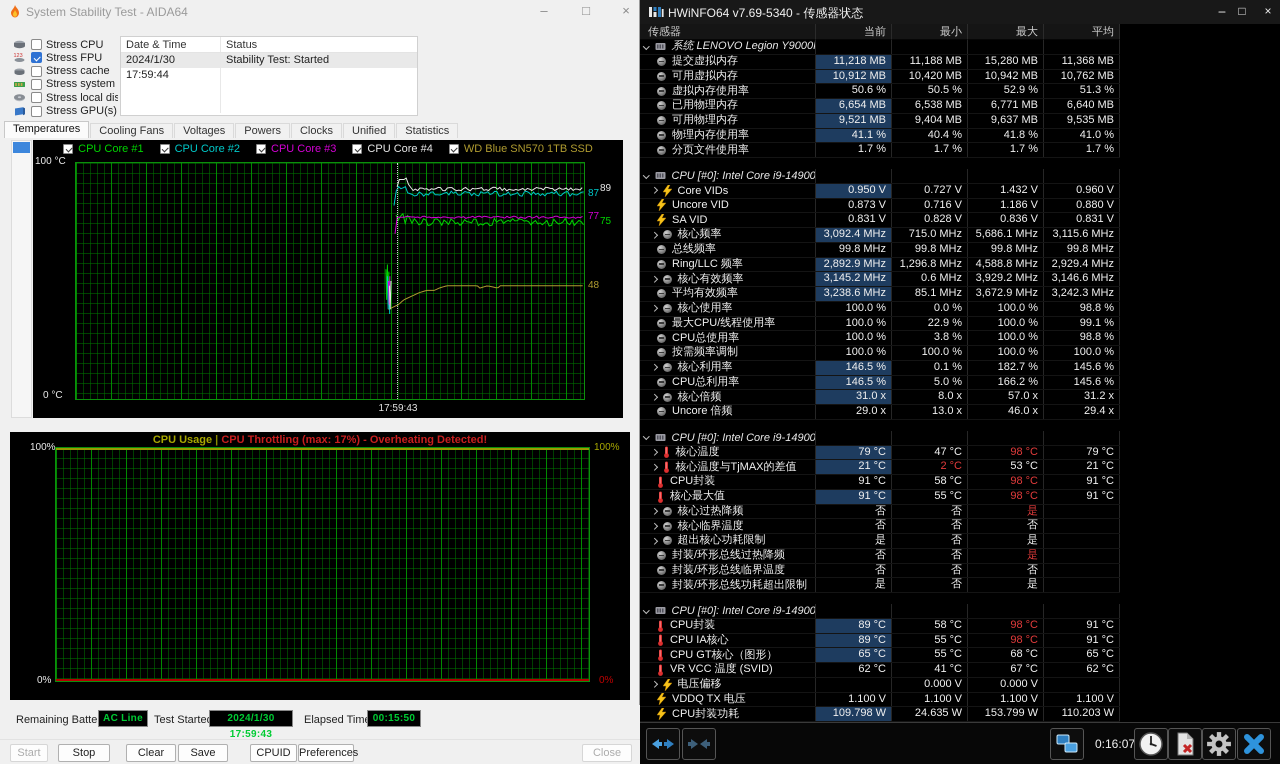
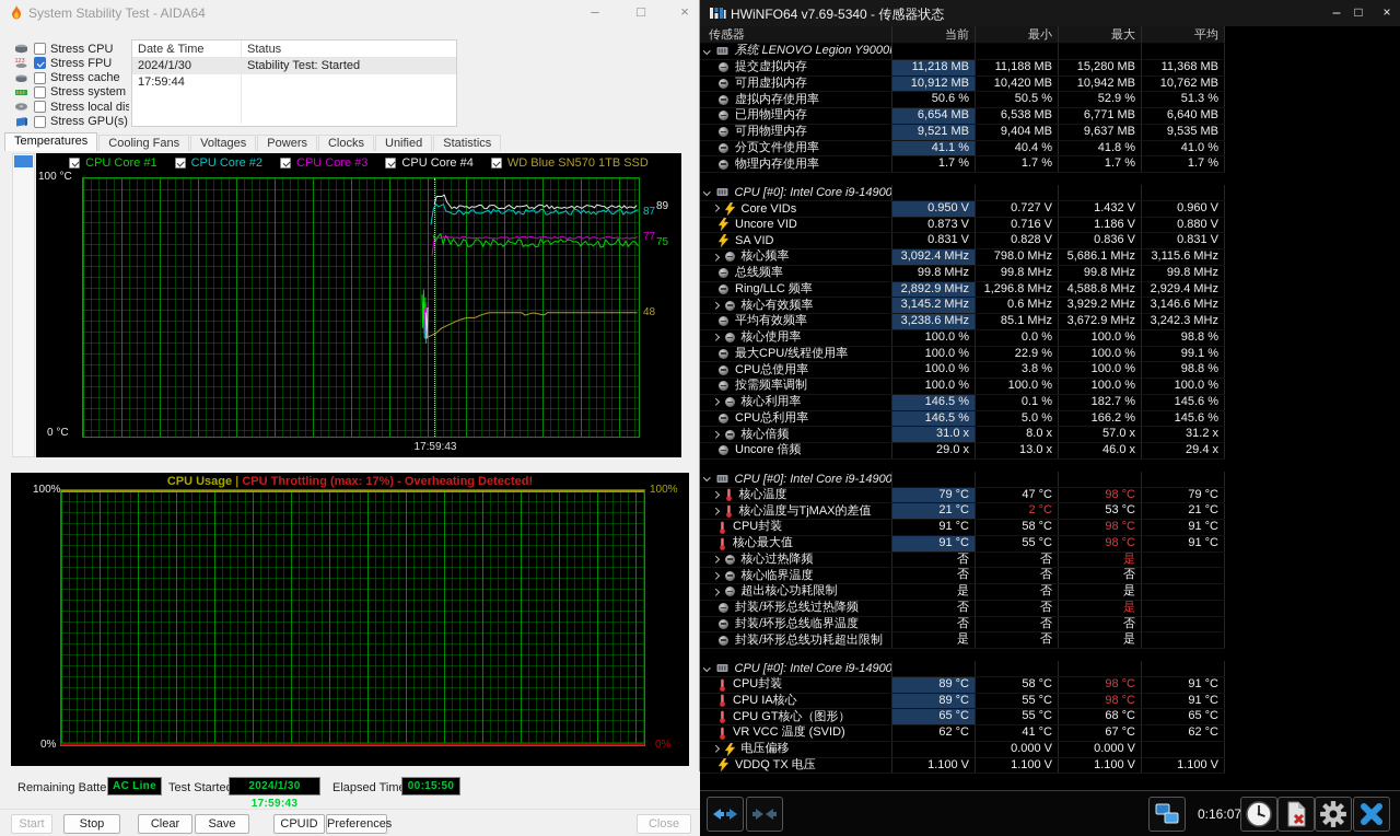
  System Stability Test - AIDA64
  –
  □
  ×
  Stress CPU
  Stress FPU
  Stress cache
  Stress local dis
  Stress GPU(s)
  Date & Time
  Status
  2024/1/30 17:59:44
  Stability Test: Started
  Temperatures
  Cooling Fans
  Voltages
  Powers
  Clocks
  Unified
  Statistics
  CPU Core #1
  CPU Core #2
  CPU Core #3
  CPU Core #4
  WD Blue SN570 1TB SSD
  100 °C
  0 °C
  17:59:43
  75
  87
  77
  89
  48
  CPU Usage | CPU Throttling (max: 17%) - Overheating Detected!
  100%
  0%
  100%
  0%
  Remaining Batte
  AC Line
  Test Starte
  2024/1/30 17:59:43
  Elapsed Tim
  00:15:50
  Start
  Stop
  Clear
  Save
  CPUID
  Preferences
  Close
  HWiNFO64 v7.69-5340 - 传感器状态
  –
  □
  ×
  传感器
  当前
  最小
  最大
  平均
  系统 LENOVO Legion Y9000
  提交虚拟内存
  11,218 MB
  11,188 MB
  15,280 MB
  11,368 MB
  可用虚拟内存
  10,912 MB
  10,420 MB
  10,942 MB
  10,762 MB
  虚拟内存使用率
  50.6 %
  50.5 %
  52.9 %
  51.3 %
  已用物理内存
  6,654 MB
  6,538 MB
  6,771 MB
  6,640 MB
  可用物理内存
  9,521 MB
  9,404 MB
  9,637 MB
  9,535 MB
- 物理内存使用率
+ 分页文件使用率
  41.1 %
  40.4 %
  41.8 %
  41.0 %
- 分页文件使用率
+ 物理内存使用率
  1.7 %
  1.7 %
  1.7 %
  1.7 %
  CPU [#0]: Intel Core i9-14900
  Core VIDs
  0.950 V
  0.727 V
  1.432 V
  0.960 V
  Uncore VID
  0.873 V
  0.716 V
  1.186 V
  0.880 V
  SA VID
  0.831 V
  0.828 V
  0.836 V
  0.831 V
  核心频率
  3,092.4 MHz
- 715.0 MHz
+ 798.0 MHz
  5,686.1 MHz
  3,115.6 MHz
  总线频率
  99.8 MHz
  99.8 MHz
  99.8 MHz
  99.8 MHz
  Ring/LLC 频率
  2,892.9 MHz
  1,296.8 MHz
  4,588.8 MHz
  2,929.4 MHz
  核心有效频率
  3,145.2 MHz
  0.6 MHz
  3,929.2 MHz
  3,146.6 MHz
  平均有效频率
  3,238.6 MHz
  85.1 MHz
  3,672.9 MHz
  3,242.3 MHz
  核心使用率
  100.0 %
  0.0 %
  100.0 %
  98.8 %
  最大CPU/线程使用率
  100.0 %
  22.9 %
  100.0 %
  99.1 %
  CPU总使用率
  100.0 %
  3.8 %
  100.0 %
  98.8 %
  按需频率调制
  100.0 %
  100.0 %
  100.0 %
  100.0 %
  核心利用率
  146.5 %
  0.1 %
  182.7 %
  145.6 %
  CPU总利用率
  146.5 %
  5.0 %
  166.2 %
  145.6 %
  核心倍频
  31.0 x
  8.0 x
  57.0 x
  31.2 x
  Uncore 倍频
  29.0 x
  13.0 x
  46.0 x
  29.4 x
  CPU [#0]: Intel Core i9-14900
  核心温度
  79 °C
  47 °C
  98 °C
  79 °C
  核心温度与TjMAX的差值
  21 °C
  2 °C
  53 °C
  21 °C
  CPU封装
  91 °C
  58 °C
  98 °C
  91 °C
  核心最大值
  91 °C
  55 °C
  98 °C
  91 °C
  核心过热降频
  否
  否
  是
  核心临界温度
  否
  否
  否
  超出核心功耗限制
  是
  否
  是
  封装/环形总线过热降频
  否
  否
  是
  封装/环形总线临界温度
  否
  否
  否
  封装/环形总线功耗超出限制
  是
  否
  是
  CPU封装
  89 °C
  58 °C
  98 °C
  91 °C
  CPU IA核心
  89 °C
  55 °C
  98 °C
  91 °C
  CPU GT核心（图形）
  65 °C
  55 °C
  68 °C
  65 °C
  VR VCC 温度 (SVID)
  62 °C
  41 °C
  67 °C
  62 °C
  电压偏移
  0.000 V
  0.000 V
  VDDQ TX 电压
  1.100 V
  1.100 V
  1.100 V
  1.100 V
- CPU封装功耗
- 109.798 W
- 24.635 W
- 153.799 W
- 110.203 W
  0:16:07
